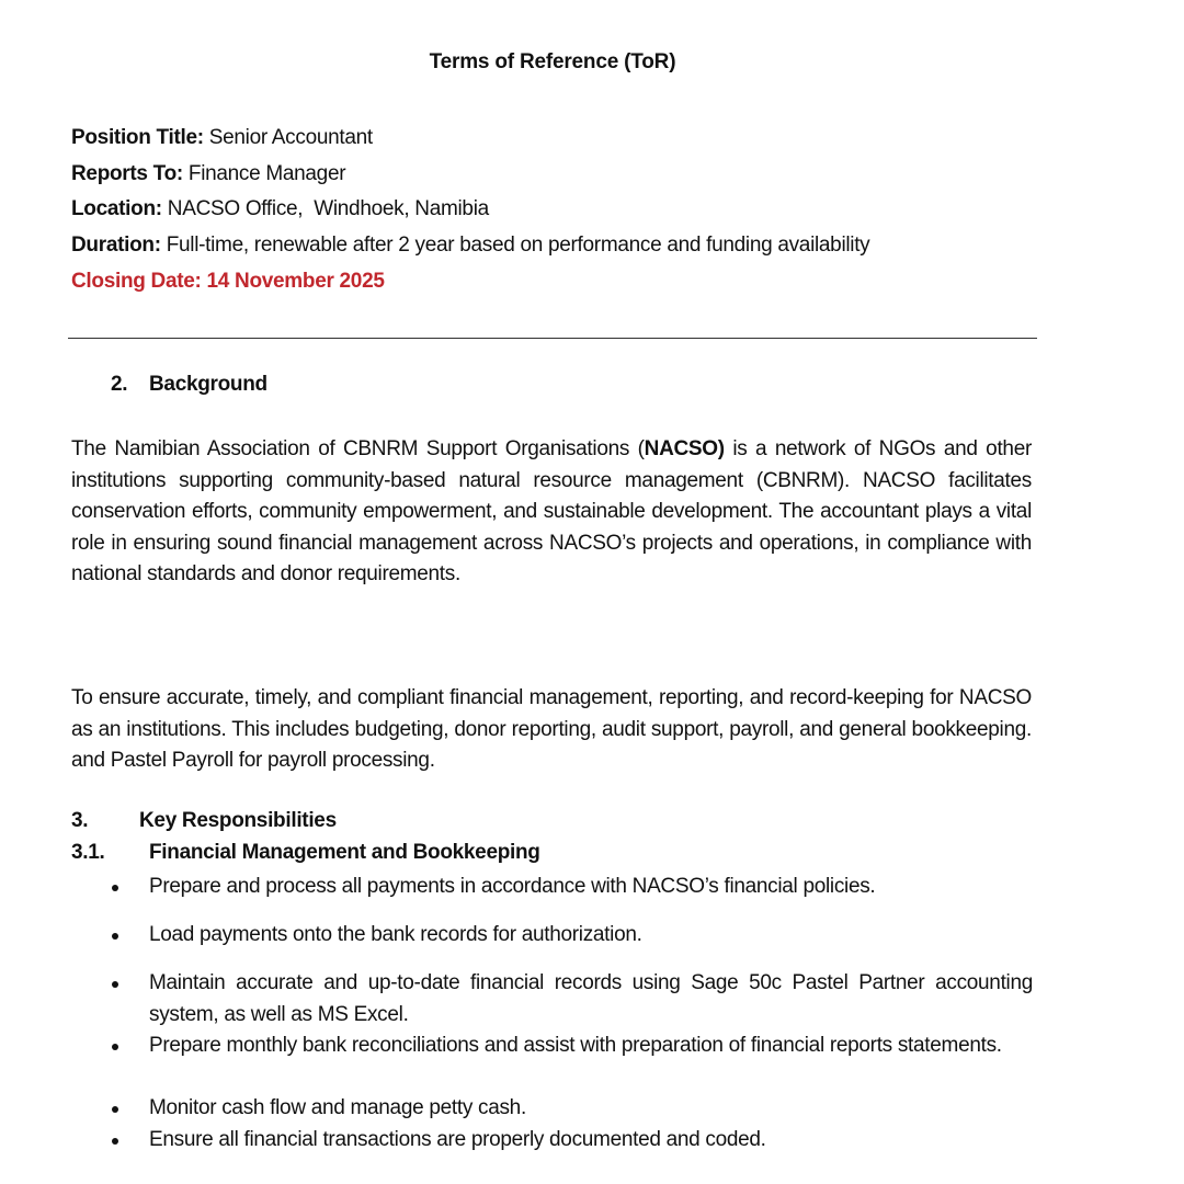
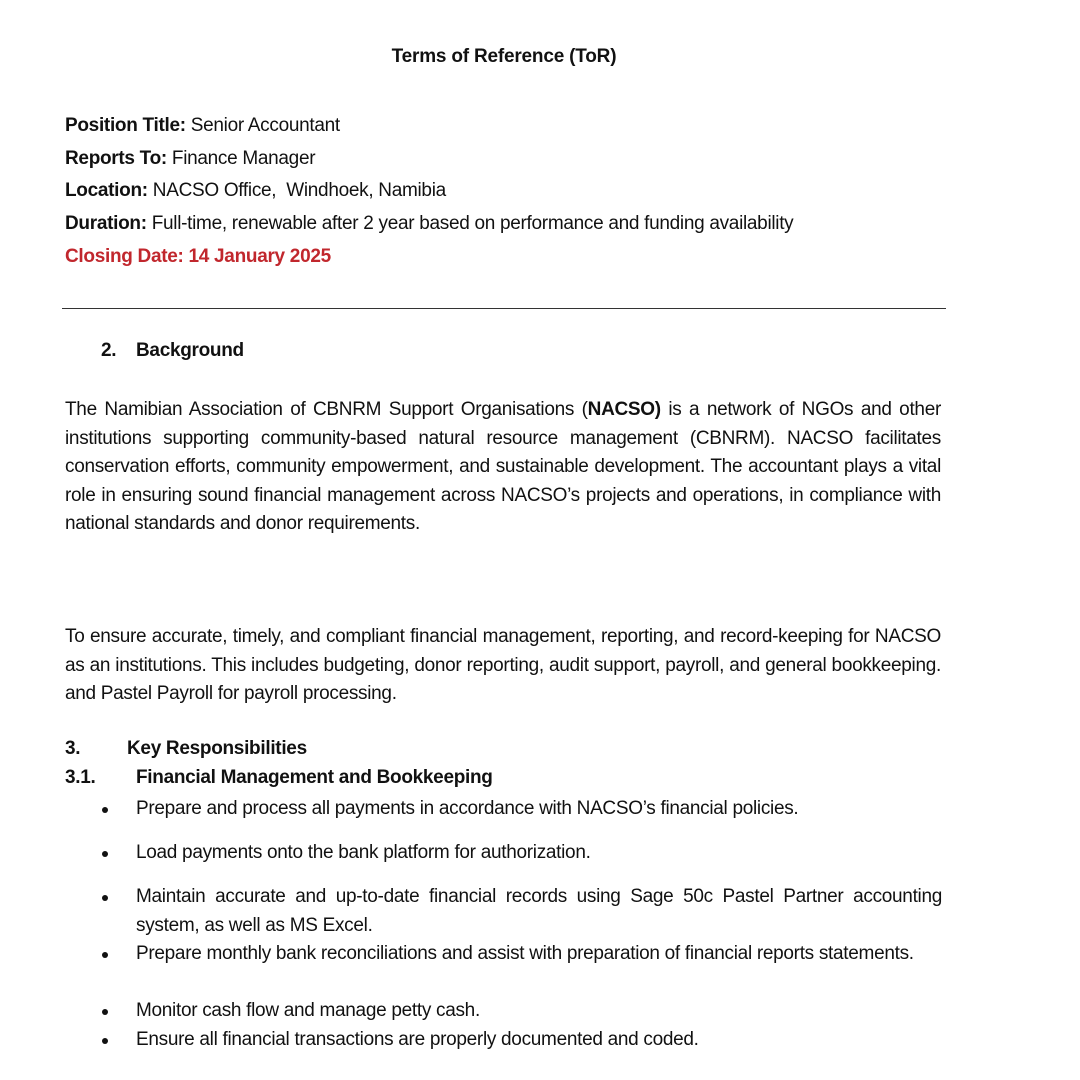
  Terms of Reference (ToR)
  Position Title: Senior Accountant
  Reports To: Finance Manager
  Location: NACSO Office, Windhoek, Namibia
  Duration: Full-time, renewable after 2 year based on performance and funding availability
- Closing Date: 14 November 2025
+ Closing Date: 14 January 2025
  2. Background
  The Namibian Association of CBNRM Support Organisations (NACSO) is a network of NGOs and other institutions supporting community-based natural resource management (CBNRM). NACSO facilitates conservation efforts, community empowerment, and sustainable development. The accountant plays a vital role in ensuring sound financial management across NACSO’s projects and operations, in compliance with national standards and donor requirements.
  To ensure accurate, timely, and compliant financial management, reporting, and record-keeping for NACSO as an institutions. This includes budgeting, donor reporting, audit support, payroll, and general bookkeeping. and Pastel Payroll for payroll processing.
  3. Key Responsibilities
  3.1. Financial Management and Bookkeeping
  Prepare and process all payments in accordance with NACSO’s financial policies.
- Load payments onto the bank records for authorization.
+ Load payments onto the bank platform for authorization.
  Maintain accurate and up-to-date financial records using Sage 50c Pastel Partner accounting system, as well as MS Excel.
  Prepare monthly bank reconciliations and assist with preparation of financial reports statements.
  Monitor cash flow and manage petty cash.
  Ensure all financial transactions are properly documented and coded.
